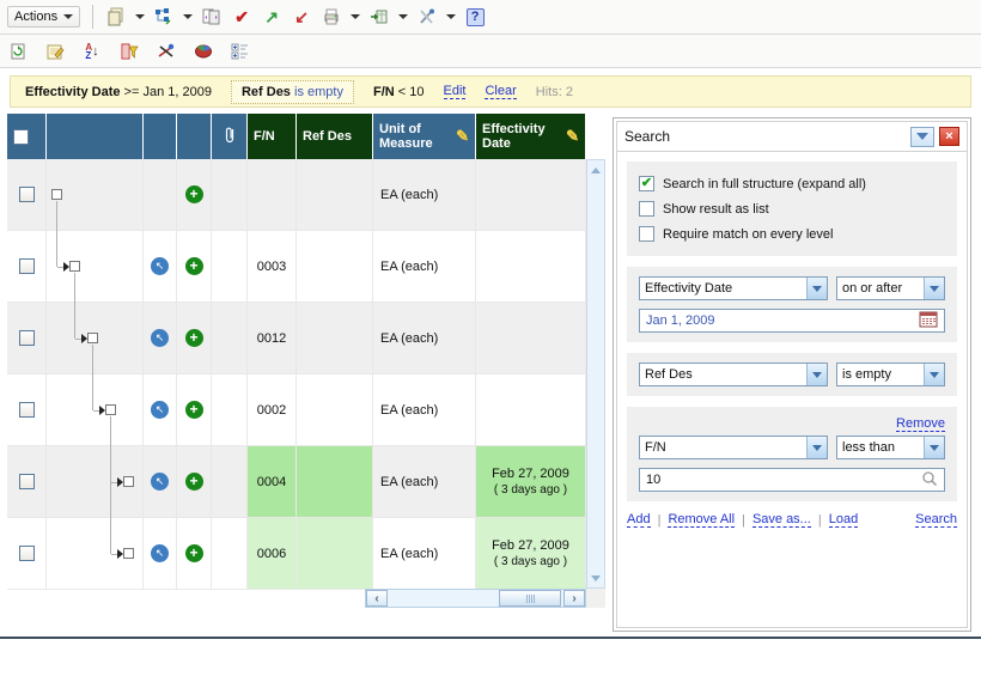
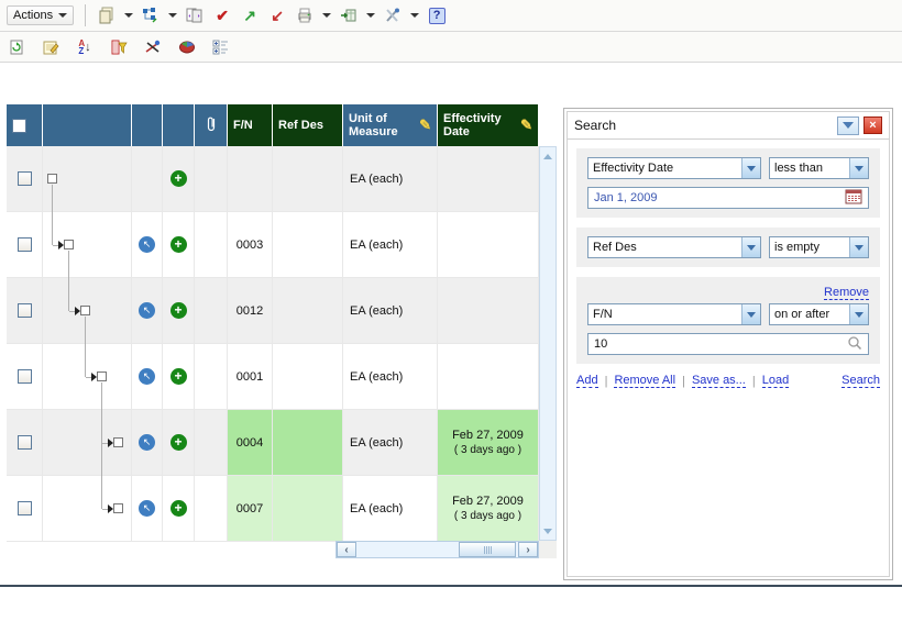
  Actions
  ✔
  ↗
  ↙
  ?
  A
  Z
  ↓
- Effectivity Date >= Jan 1, 2009
- Ref Des is empty
- F/N < 10
- Edit
- Clear
- Hits: 2
  F/N
  Ref Des
  Unit of Measure
  ✎
  Effectivity Date
  ✎
  +
  EA (each)
  ↖
  +
  0003
  EA (each)
  ↖
  +
  0012
  EA (each)
  ↖
  +
- 0002
+ 0001
  EA (each)
  ↖
  +
  0004
  EA (each)
  Feb 27, 2009
  ( 3 days ago )
  ↖
  +
- 0006
+ 0007
  EA (each)
  Feb 27, 2009
  ( 3 days ago )
  ‹
  ›
  Search
  ×
- Search in full structure (expand all)
- Show result as list
- Require match on every level
  Effectivity Date
- on or after
+ less than
  Jan 1, 2009
  Ref Des
  is empty
  Remove
  F/N
- less than
+ on or after
  10
  Add
  |
  Remove All
  |
  Save as...
  |
  Load
  Search
